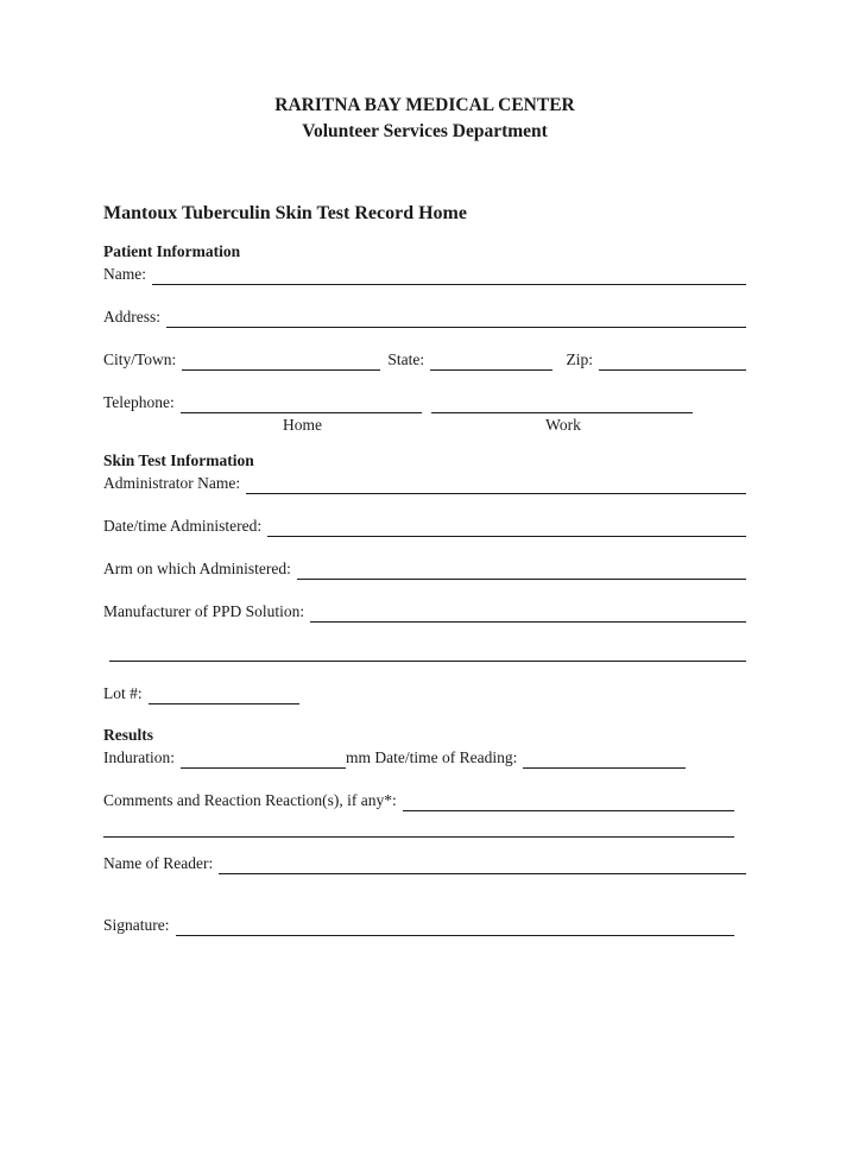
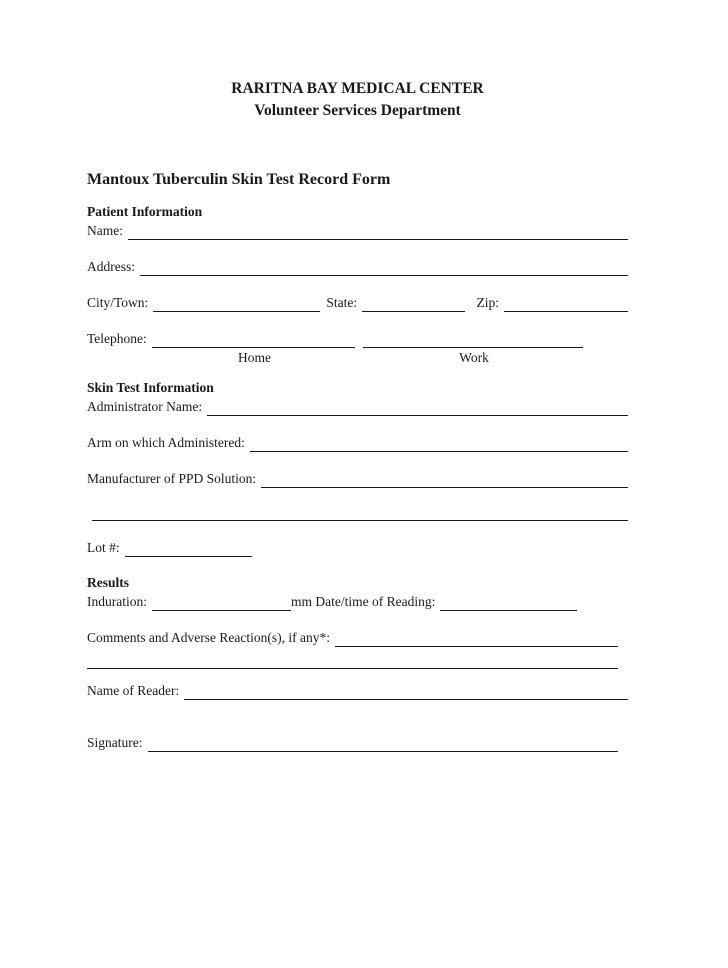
  RARITNA BAY MEDICAL CENTER
  Volunteer Services Department
- Mantoux Tuberculin Skin Test Record Home
+ Mantoux Tuberculin Skin Test Record Form
  Patient Information
  Name:
  Address:
  City/Town:
  State:
  Zip:
  Telephone:
  Home
  Work
  Skin Test Information
  Administrator Name:
- Date/time Administered:
  Arm on which Administered:
  Manufacturer of PPD Solution:
  Lot #:
  Results
  Induration:
  mm Date/time of Reading:
- Comments and Reaction Reaction(s), if any*:
+ Comments and Adverse Reaction(s), if any*:
  Name of Reader:
  Signature:
